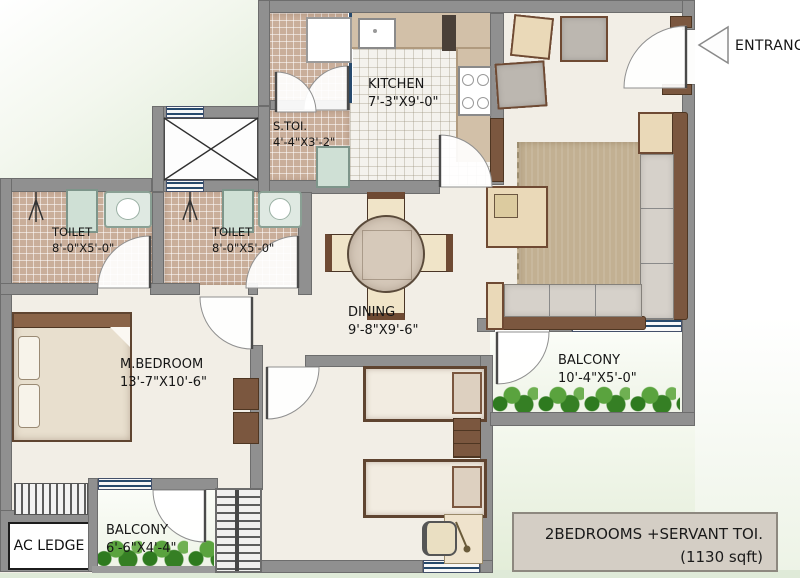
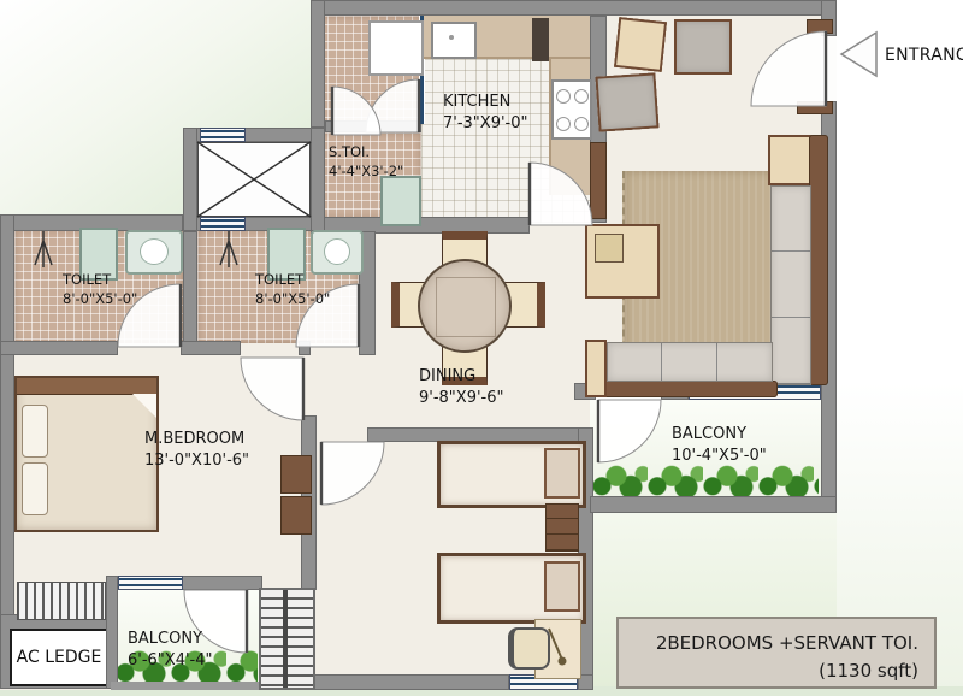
  AC LEDGE
  KITCHEN
  7'-3"X9'-0"
  S.TOI.
  4'-4"X3'-2"
  TOILET
  8'-0"X5'-0"
  TOILET
  8'-0"X5'-0"
  DINING
  9'-8"X9'-6"
  M.BEDROOM
- 13'-7"X10'-6"
+ 13'-0"X10'-6"
  BALCONY
  10'-4"X5'-0"
  BALCONY
  6'-6"X4'-4"
  ENTRANC
  2BEDROOMS +SERVANT TOI.
  (1130 sqft)
